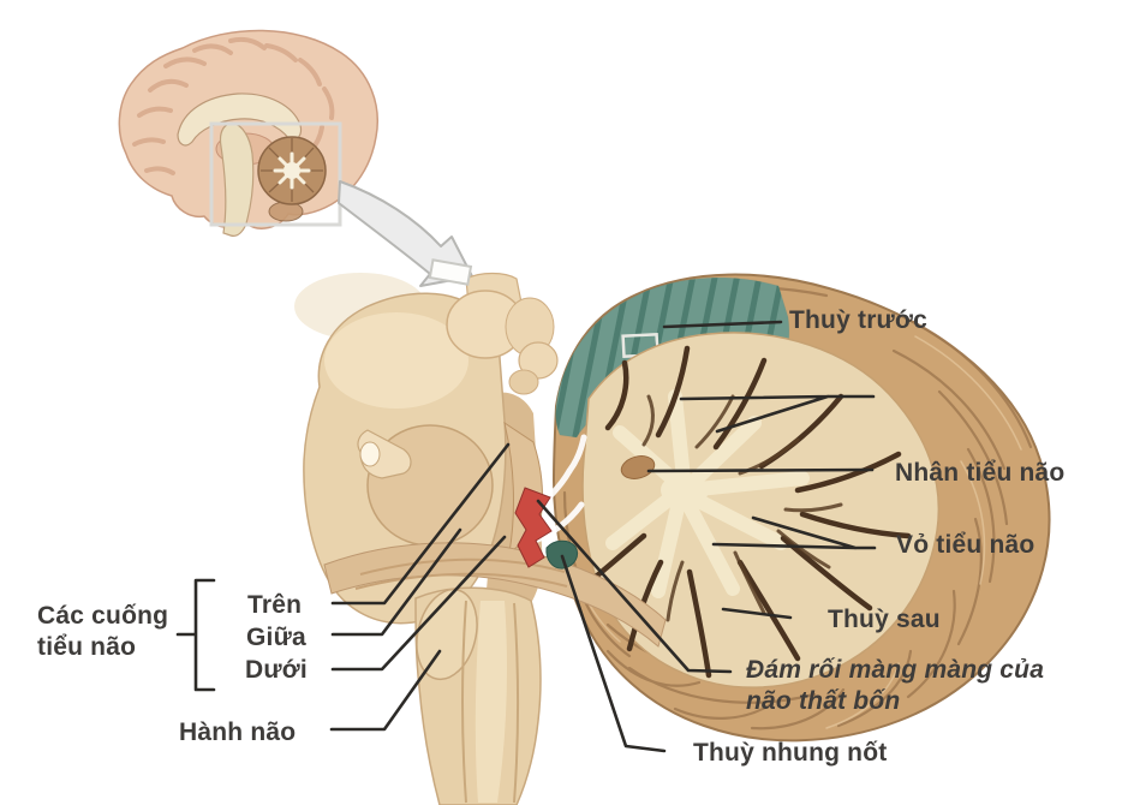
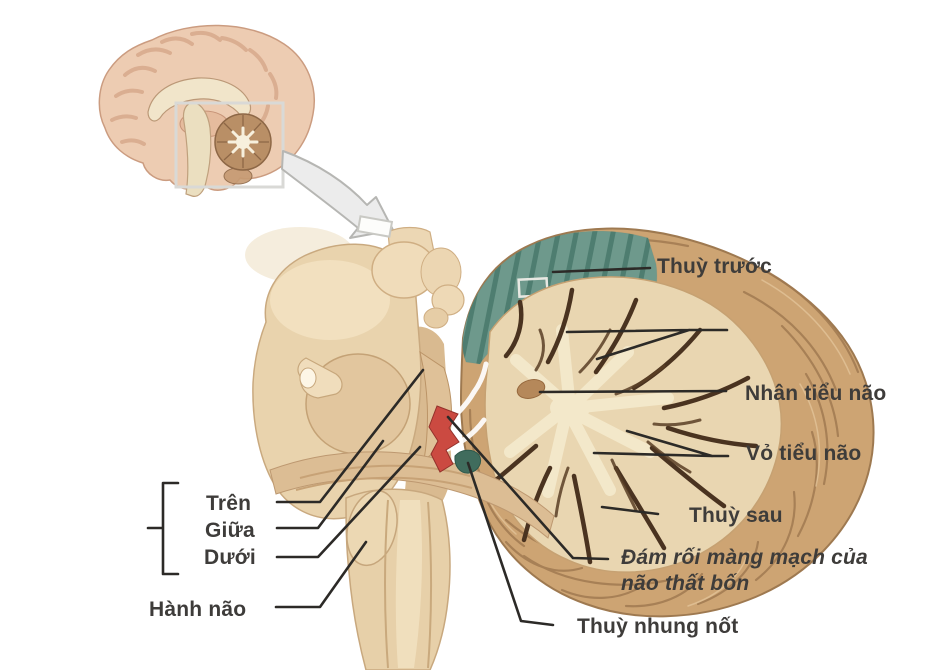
  Thuỳ trước
  Nhân tiểu não
  Vỏ tiểu não
  Thuỳ sau
- Đám rối màng màng của
+ Đám rối màng mạch của
  não thất bốn
  Thuỳ nhung nốt
  Hành não
  Trên
  Giữa
  Dưới
- Các cuống
- tiểu não
